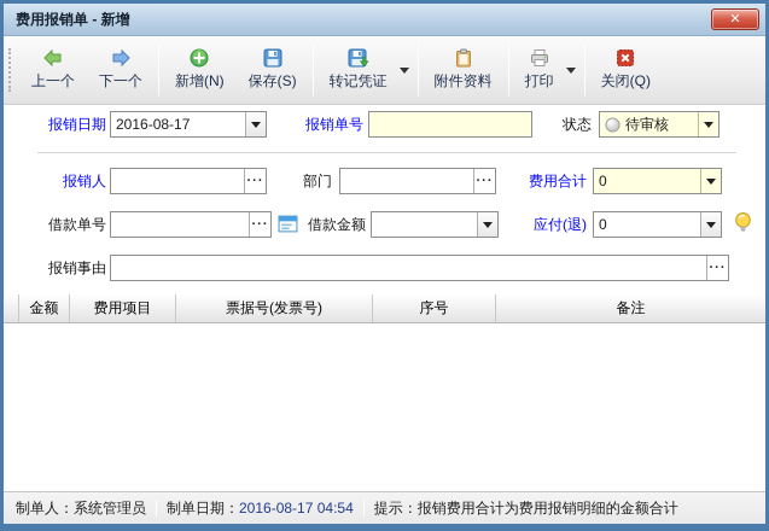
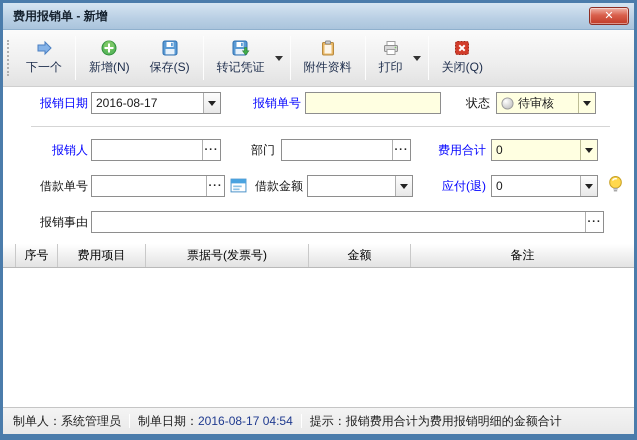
  费用报销单 - 新增
  ✕
- 上一个
  下一个
  新增(N)
  保存(S)
  转记凭证
  附件资料
  打印
  关闭(Q)
  报销日期
  2016-08-17
  报销单号
  状态
  待审核
  报销人
  ···
  部门
  ···
  费用合计
  0
  借款单号
  ···
  借款金额
  应付(退)
  0
  报销事由
  ···
- 金额
+ 序号
  费用项目
  票据号(发票号)
- 序号
+ 金额
  备注
  制单人：
  系统管理员
  制单日期：
  2016-08-17 04:54
  提示：
  报销费用合计为费用报销明细的金额合计
